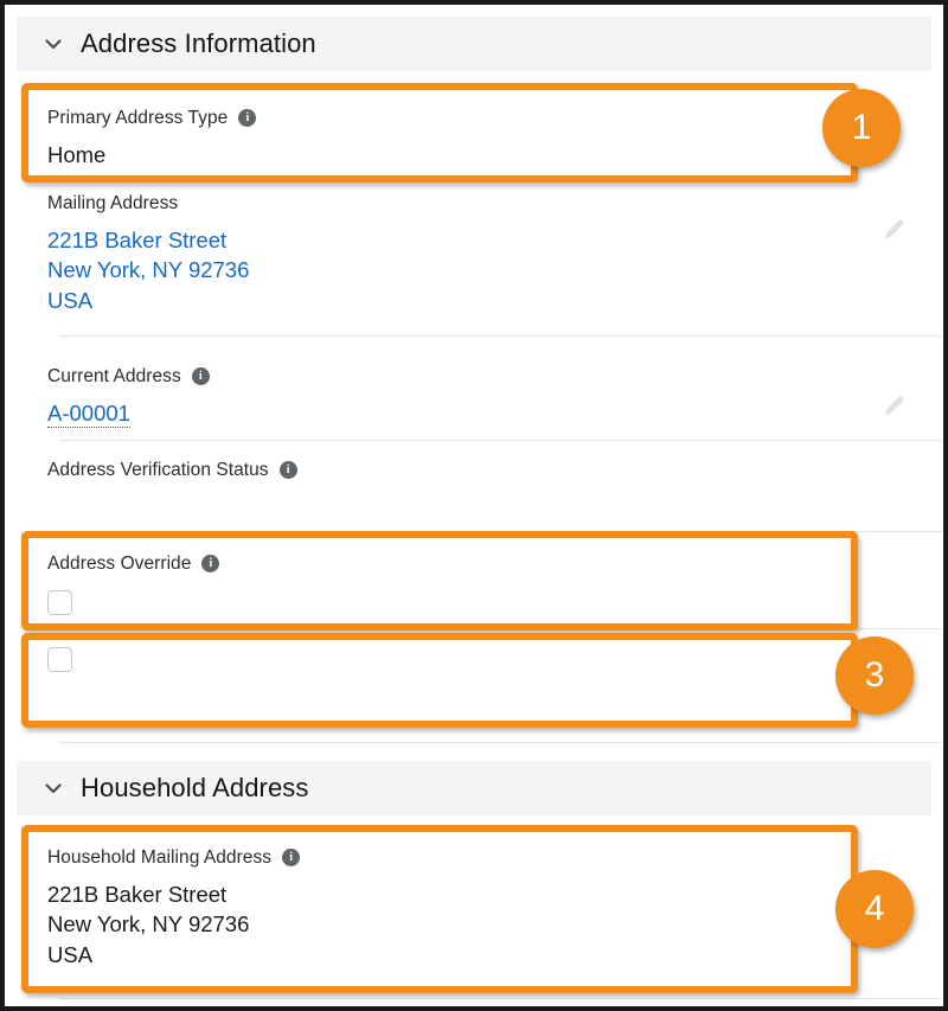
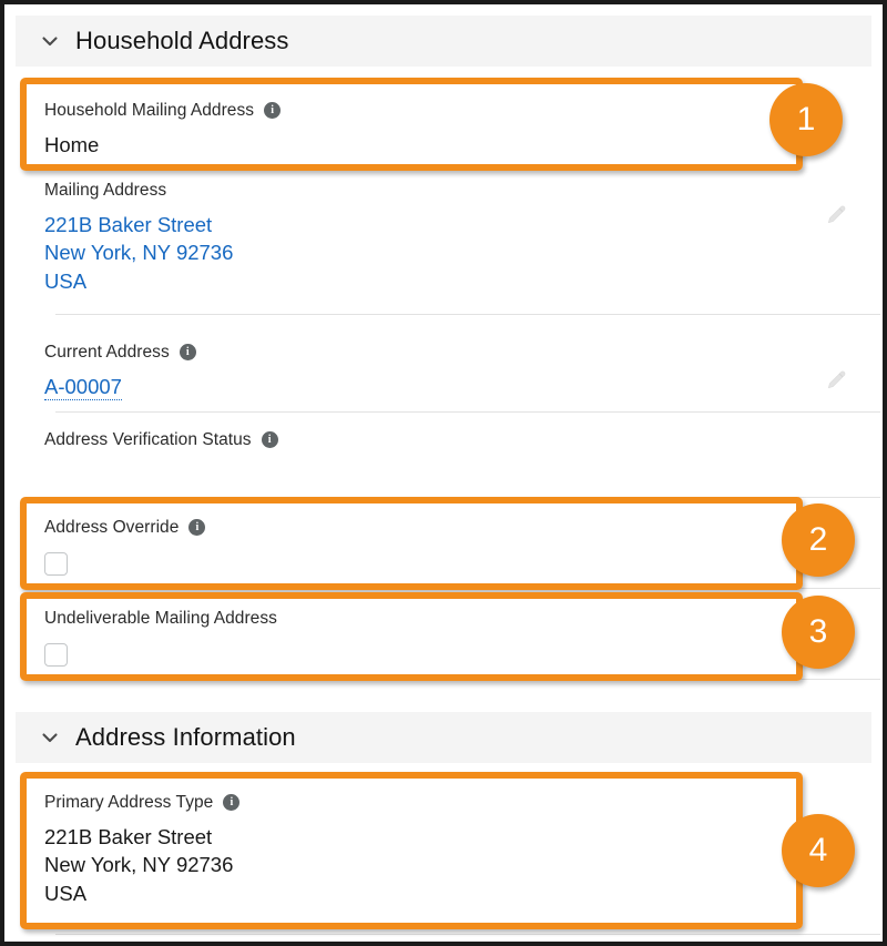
- Address Information
+ Household Address
- Primary Address Type
+ Household Mailing Address
  i
  Home
  Mailing Address
  221B Baker Street
  New York, NY 92736
  USA
  Current Address
  i
- A-00001
+ A-00007
  Address Verification Status
  i
  Address Override
  i
+ Undeliverable Mailing Address
- Household Address
+ Address Information
- Household Mailing Address
+ Primary Address Type
  i
  221B Baker Street
  New York, NY 92736
  USA
  1
+ 2
  3
  4
